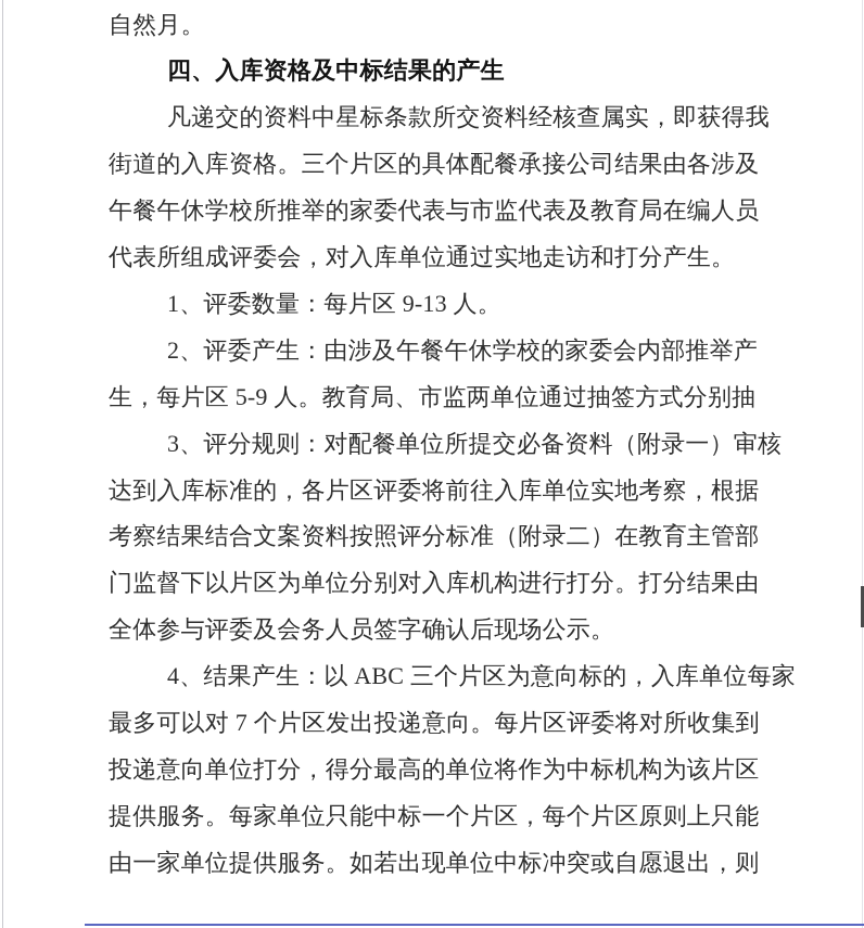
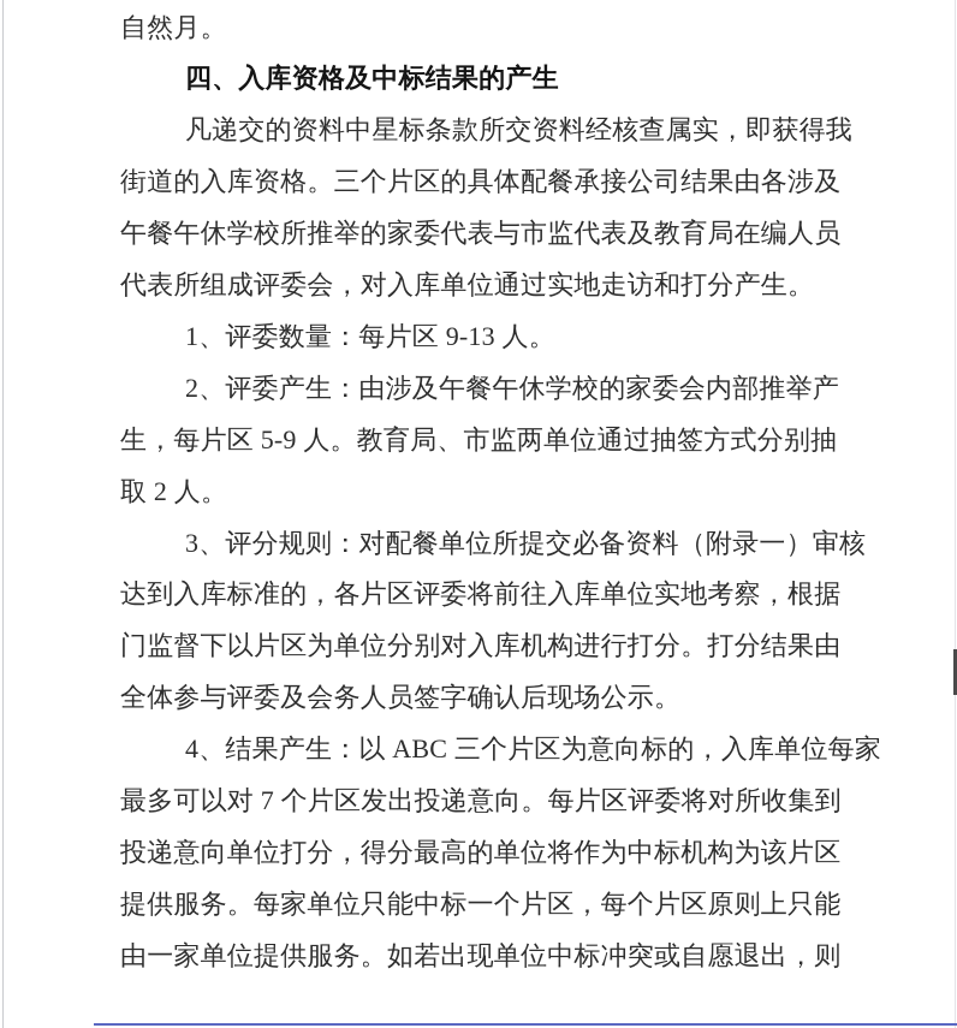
  自然月。
  四、入库资格及中标结果的产生
  凡递交的资料中星标条款所交资料经核查属实，即获得我
  街道的入库资格。三个片区的具体配餐承接公司结果由各涉及
  午餐午休学校所推举的家委代表与市监代表及教育局在编人员
  代表所组成评委会，对入库单位通过实地走访和打分产生。
  1、评委数量：每片区 9-13 人。
  2、评委产生：由涉及午餐午休学校的家委会内部推举产
  生，每片区 5-9 人。教育局、市监两单位通过抽签方式分别抽
+ 取 2 人。
  3、评分规则：对配餐单位所提交必备资料（附录一）审核
  达到入库标准的，各片区评委将前往入库单位实地考察，根据
- 考察结果结合文案资料按照评分标准（附录二）在教育主管部
  门监督下以片区为单位分别对入库机构进行打分。打分结果由
  全体参与评委及会务人员签字确认后现场公示。
  4、结果产生：以 ABC 三个片区为意向标的，入库单位每家
  最多可以对 7 个片区发出投递意向。每片区评委将对所收集到
  投递意向单位打分，得分最高的单位将作为中标机构为该片区
  提供服务。每家单位只能中标一个片区，每个片区原则上只能
  由一家单位提供服务。如若出现单位中标冲突或自愿退出，则
